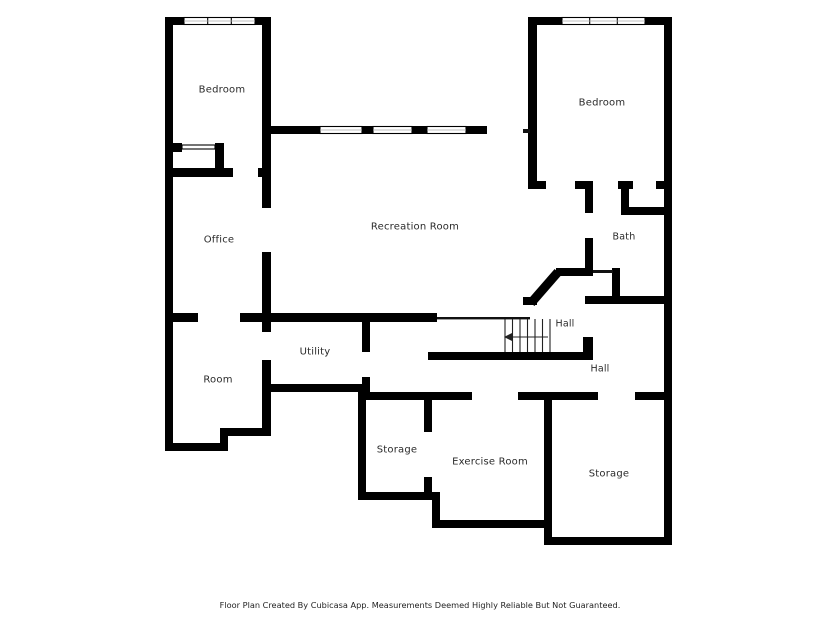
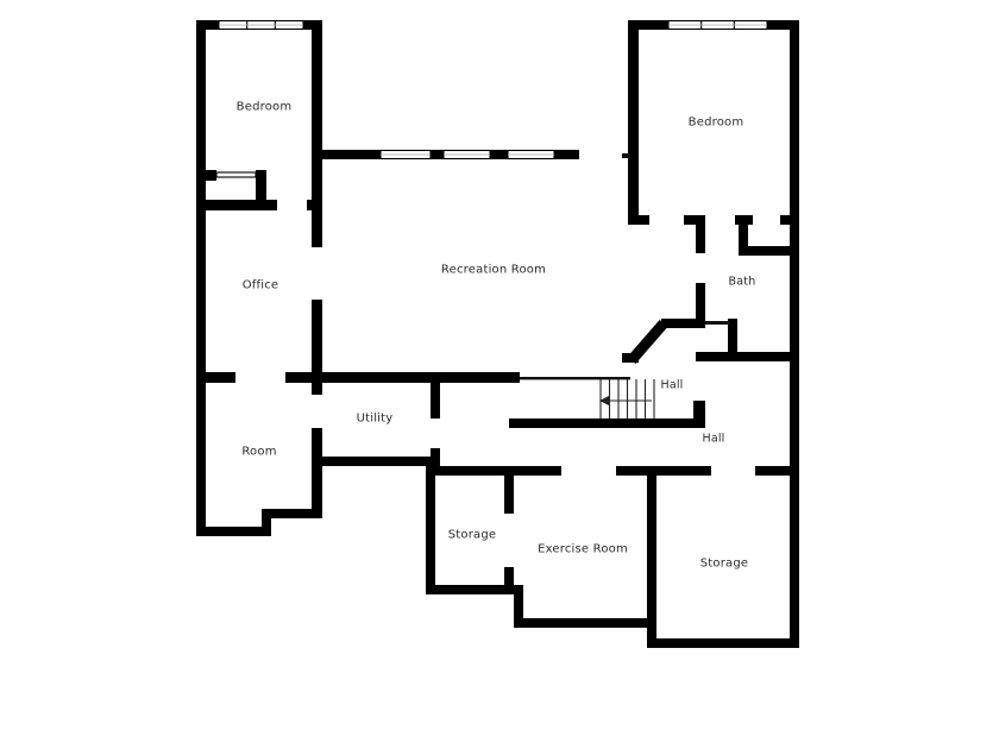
  Bedroom
  Bedroom
  Office
  Recreation Room
  Bath
  Hall
  Hall
  Utility
  Room
  Storage
  Exercise Room
  Storage
- Floor Plan Created By Cubicasa App. Measurements Deemed Highly Reliable But Not Guaranteed.
